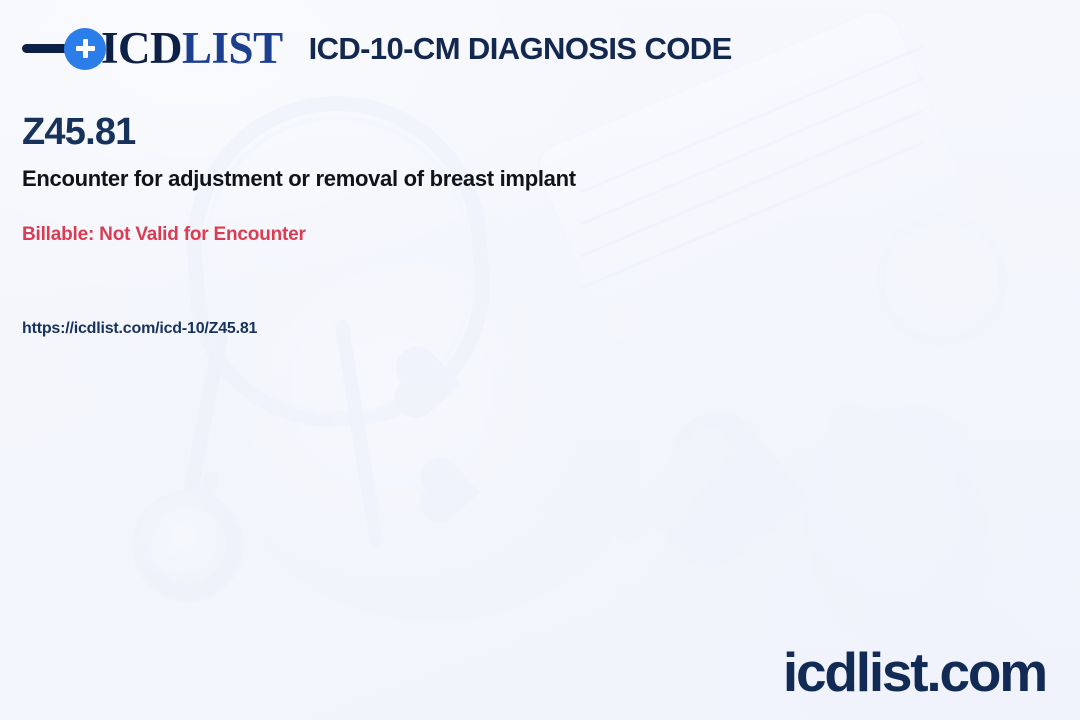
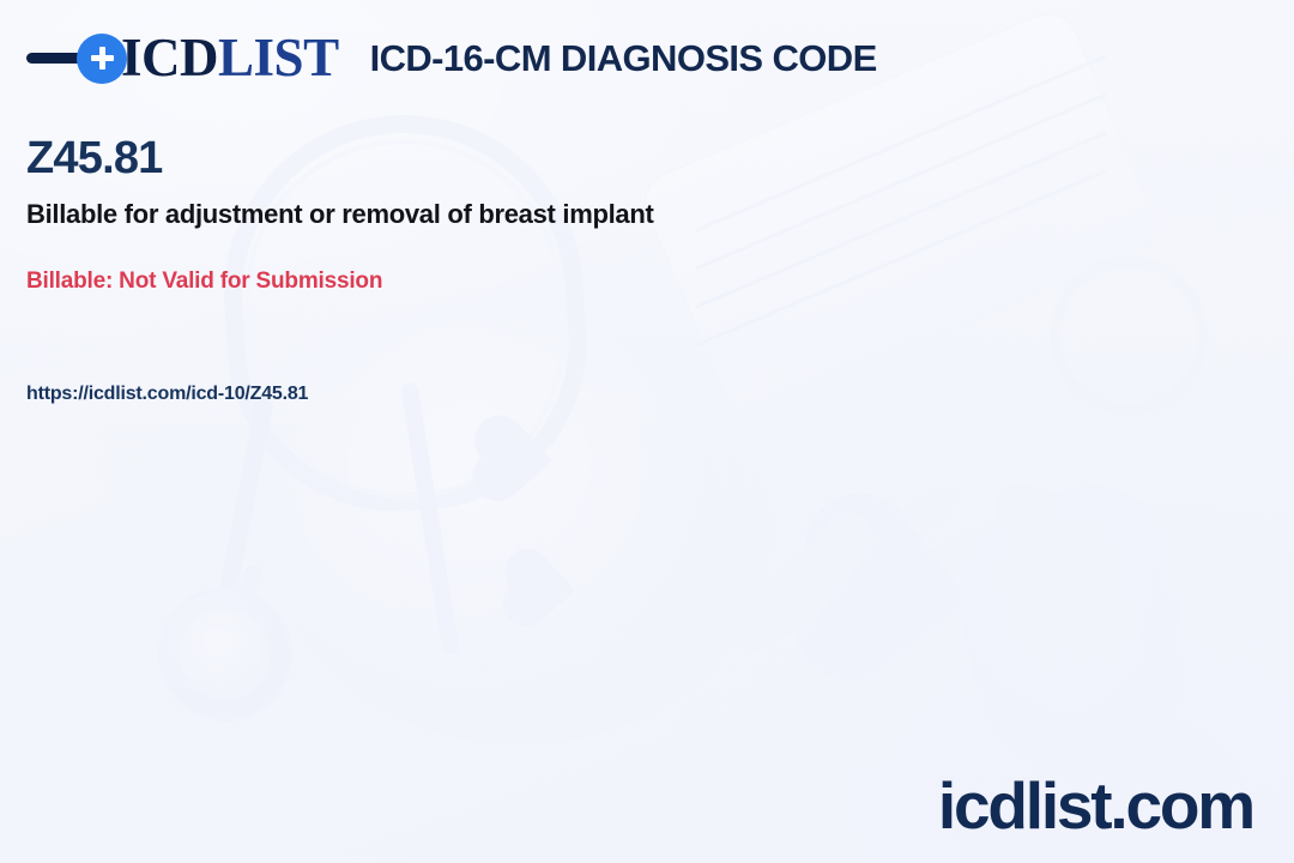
  ICDLIST
- ICD-10-CM DIAGNOSIS CODE
+ ICD-16-CM DIAGNOSIS CODE
  Z45.81
- Encounter for adjustment or removal of breast implant
+ Billable for adjustment or removal of breast implant
- Billable: Not Valid for Encounter
+ Billable: Not Valid for Submission
  https://icdlist.com/icd-10/Z45.81
  icdlist.com
